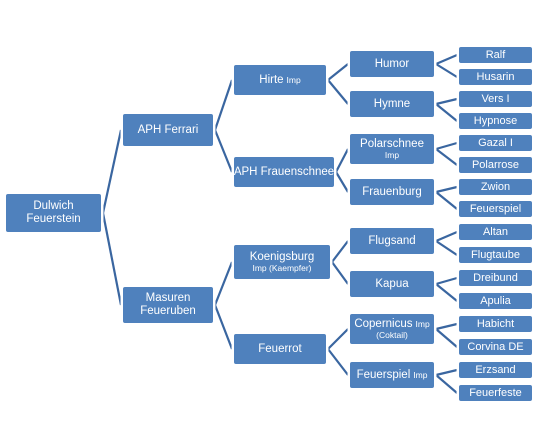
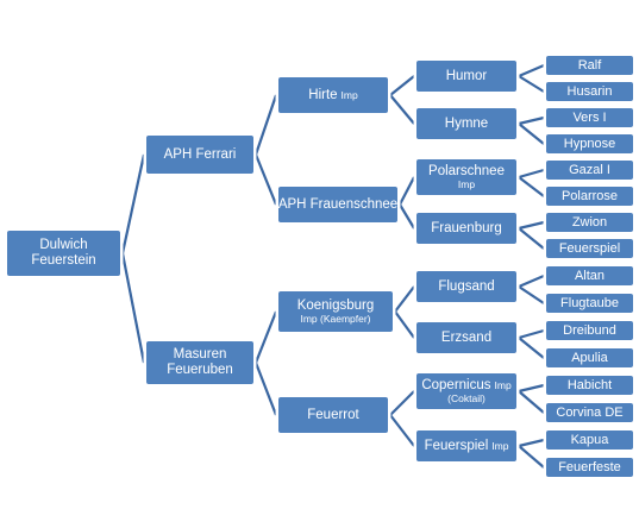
  Dulwich
  Feuerstein
  APH Ferrari
  Masuren
  Feueruben
  Hirte
  Imp
  APH Frauenschnee
  Koenigsburg
  Imp (Kaempfer)
  Feuerrot
  Humor
  Hymne
  Polarschnee
  Imp
  Frauenburg
  Flugsand
- Kapua
+ Erzsand
  Copernicus
  Imp
  (Coktail)
  Feuerspiel
  Imp
  Ralf
  Husarin
  Vers I
  Hypnose
  Gazal I
  Polarrose
  Zwion
  Feuerspiel
  Altan
  Flugtaube
  Dreibund
  Apulia
  Habicht
  Corvina DE
- Erzsand
+ Kapua
  Feuerfeste
